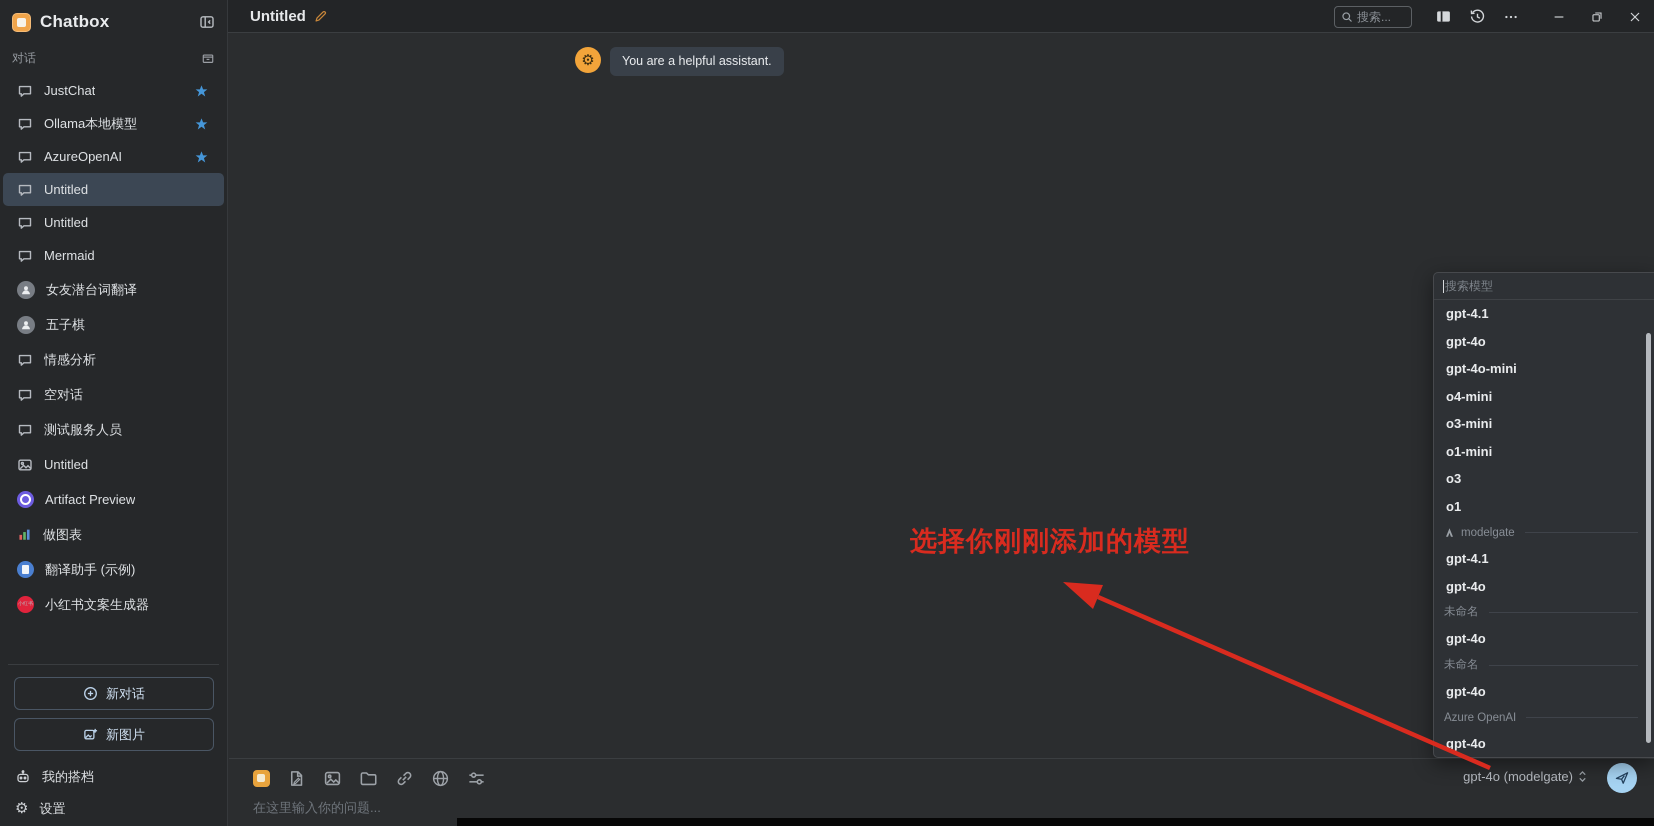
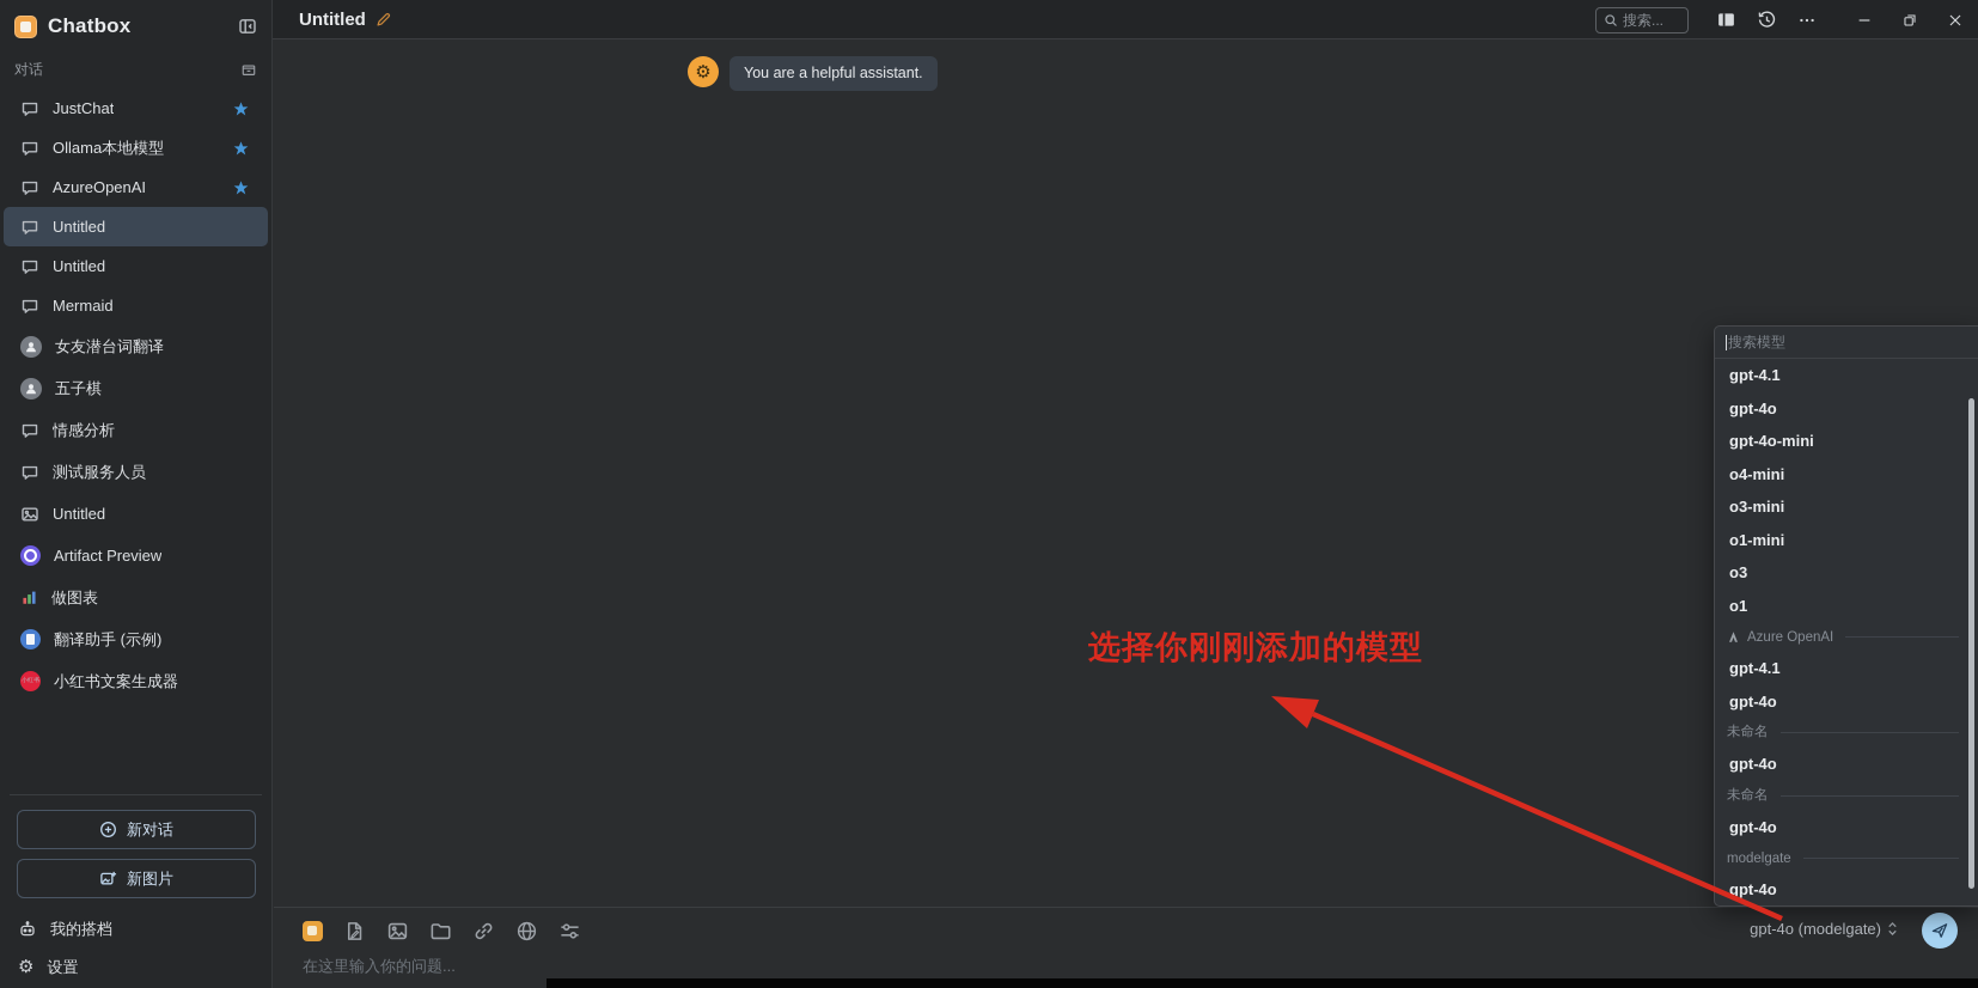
  Chatbox
  对话
  JustChat
  Ollama本地模型
  AzureOpenAI
  Untitled
  Untitled
  Mermaid
  女友潜台词翻译
  五子棋
  情感分析
- 空对话
  测试服务人员
  Untitled
  Artifact Preview
  做图表
  翻译助手 (示例)
  小红书文案生成器
  新对话
  新图片
  我的搭档
  设置
  Untitled
  搜索...
  You are a helpful assistant.
  选择你刚刚添加的模型
  在这里输入你的问题...
  gpt-4o (modelgate)
  搜索模型
  gpt-4.1
  gpt-4o
  gpt-4o-mini
  o4-mini
  o3-mini
  o1-mini
  o3
  o1
- modelgate
+ Azure OpenAI
  gpt-4.1
  gpt-4o
  未命名
  gpt-4o
  未命名
  gpt-4o
- Azure OpenAI
+ modelgate
  gpt-4o
